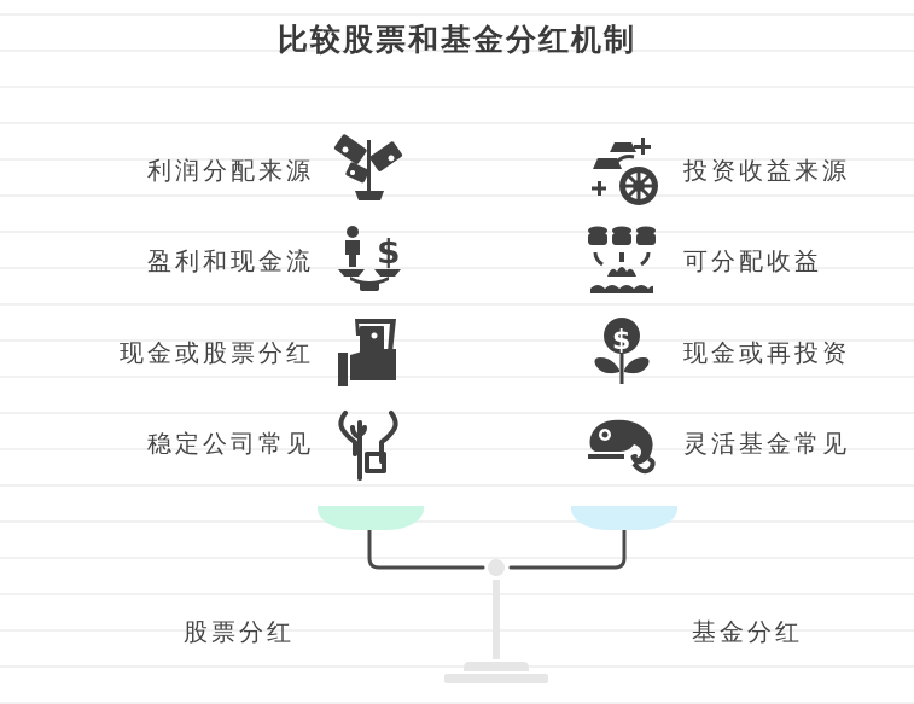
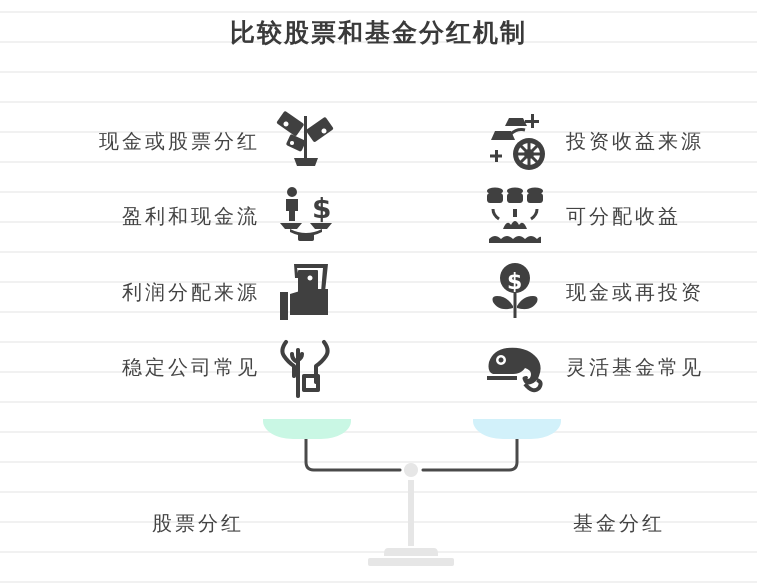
  比较股票和基金分红机制
- 利润分配来源
+ 现金或股票分红
  盈利和现金流
- 现金或股票分红
+ 利润分配来源
  稳定公司常见
  投资收益来源
  可分配收益
  现金或再投资
  灵活基金常见
  $
  $
  股票分红
  基金分红
